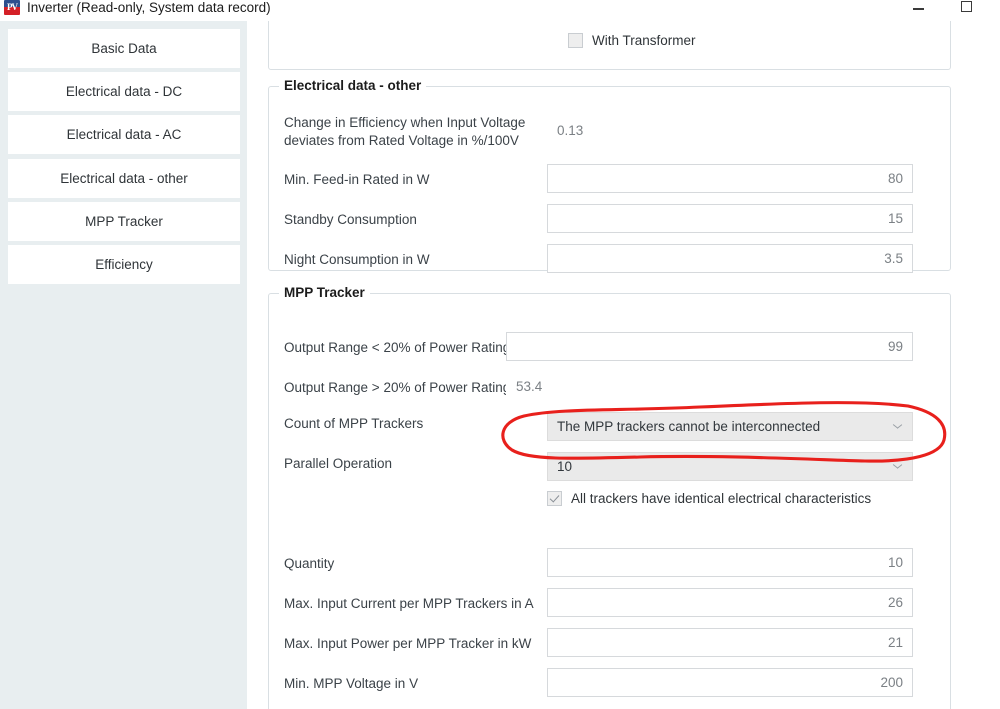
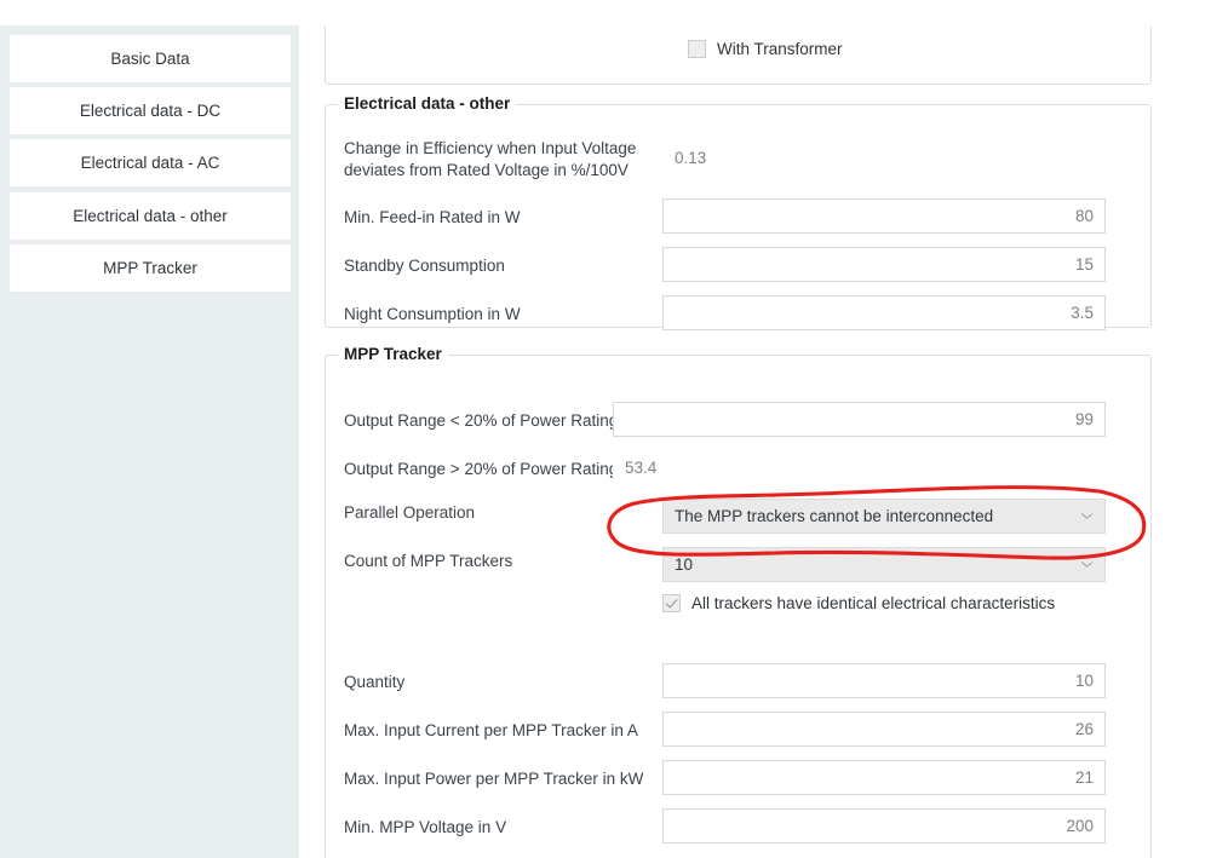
- PV
- Inverter (Read-only, System data record)
  Basic Data
  Electrical data - DC
  Electrical data - AC
  Electrical data - other
  MPP Tracker
- Efficiency
  With Transformer
  Electrical data - other
  Change in Efficiency when Input Voltage
  deviates from Rated Voltage in %/100V
  0.13
  Min. Feed-in Rated in W
  80
  Standby Consumption
  15
  Night Consumption in W
  3.5
  MPP Tracker
  Output Range < 20% of Power Ratin
  99
  Output Range > 20% of Power Ratin
  53.4
- Count of MPP Trackers
+ Parallel Operation
  The MPP trackers cannot be interconnected
- Parallel Operation
+ Count of MPP Trackers
  10
  All trackers have identical electrical characteristics
  Quantity
  10
- Max. Input Current per MPP Trackers in A
+ Max. Input Current per MPP Tracker in A
  26
  Max. Input Power per MPP Tracker in kW
  21
  Min. MPP Voltage in V
  200
